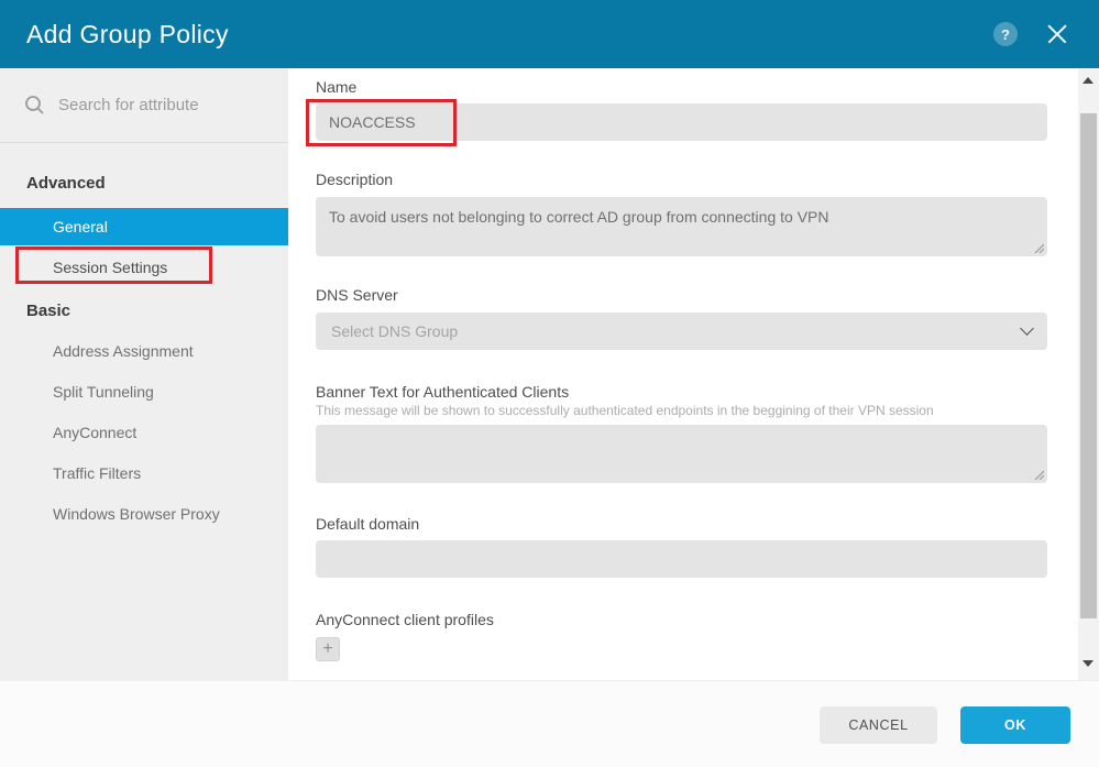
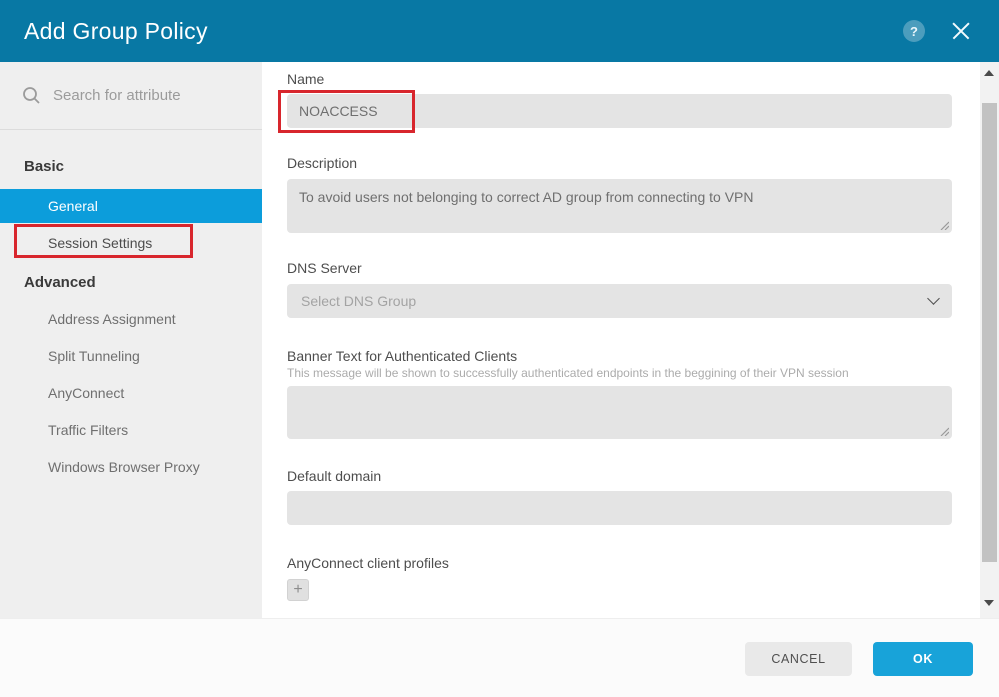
  Add Group Policy
  ?
  Search for attribute
- Advanced
+ Basic
  General
  Session Settings
- Basic
+ Advanced
  Address Assignment
  Split Tunneling
  AnyConnect
  Traffic Filters
  Windows Browser Proxy
  Name
  NOACCESS
  Description
  To avoid users not belonging to correct AD group from connecting to VPN
  DNS Server
  Select DNS Group
  Banner Text for Authenticated Clients
  This message will be shown to successfully authenticated endpoints in the beggining of their VPN session
  Default domain
  AnyConnect client profiles
  +
  CANCEL
  OK
